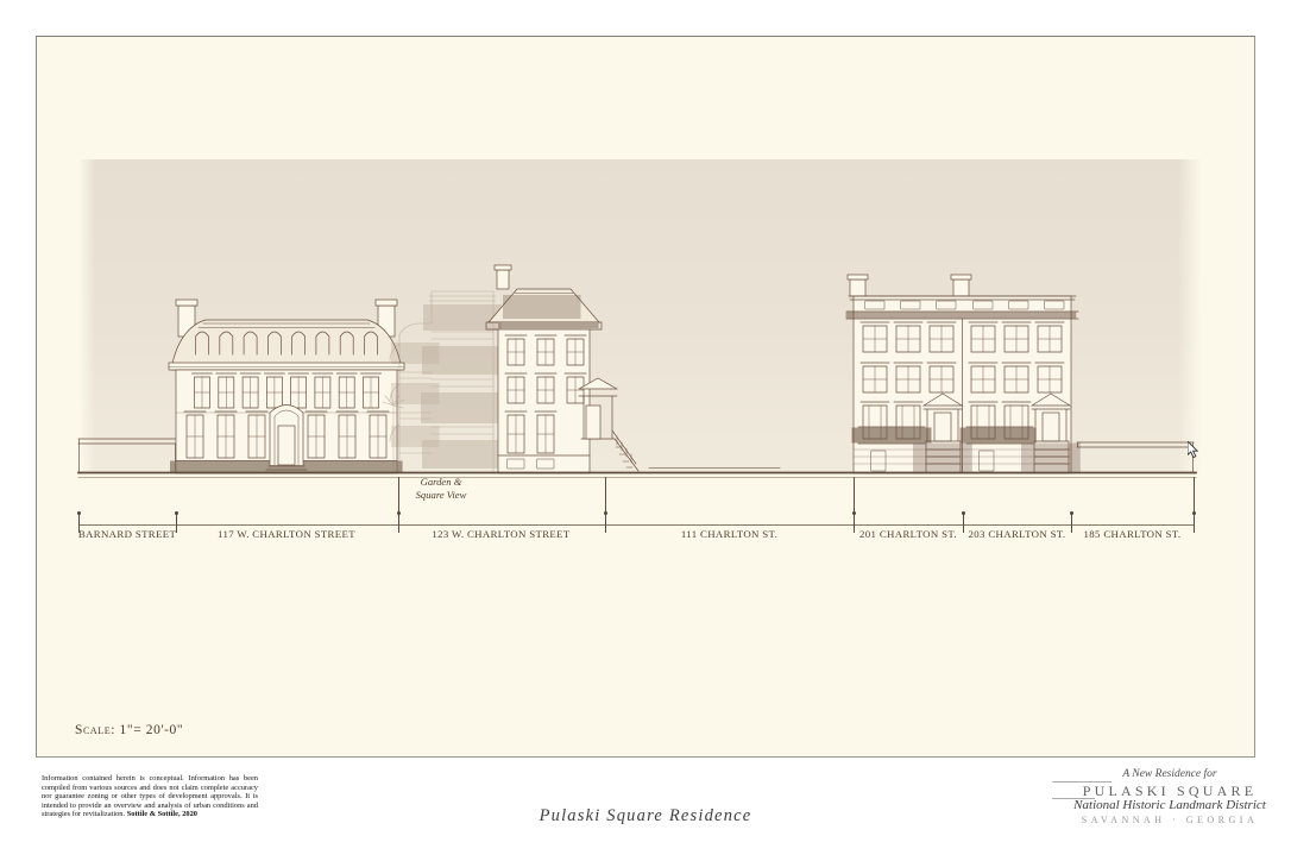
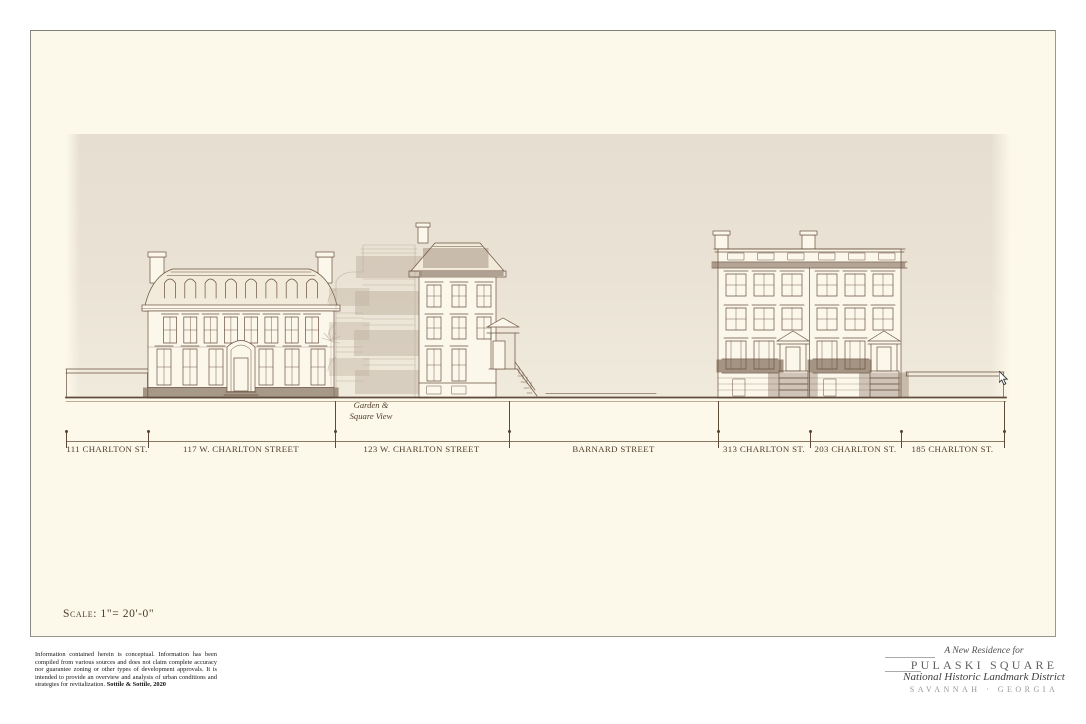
  Garden &
  Square View
- BARNARD STREET
+ 111 CHARLTON ST.
  117 W. CHARLTON STREET
  123 W. CHARLTON STREET
- 111 CHARLTON ST.
+ BARNARD STREET
- 201 CHARLTON ST.
+ 313 CHARLTON ST.
  203 CHARLTON ST.
  185 CHARLTON ST.
  Scale: 1"= 20'-0"
- Pulaski Square Residence
  A New Residence for
  PULASKI SQUARE
  National Historic Landmark District
  SAVANNAH · GEORGIA
